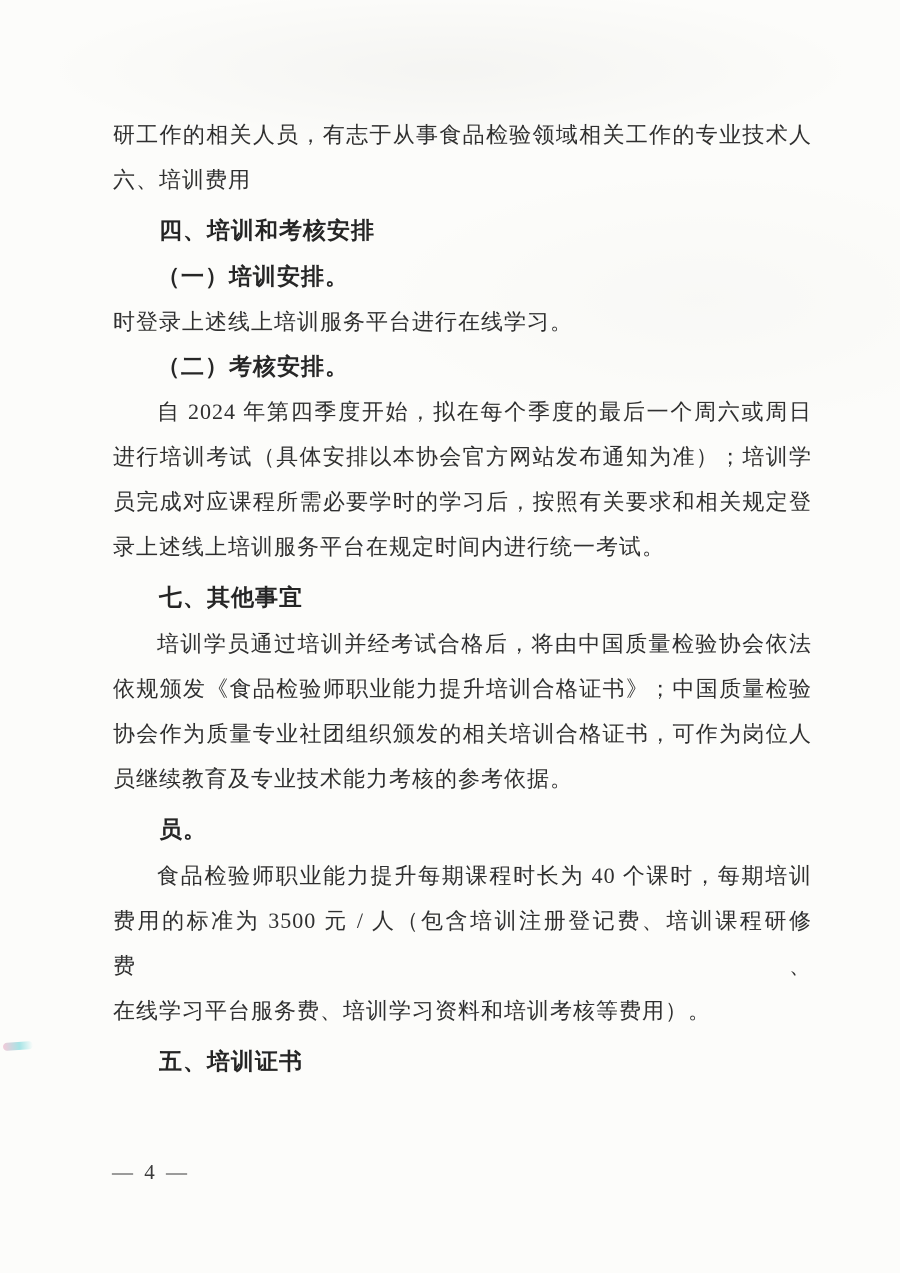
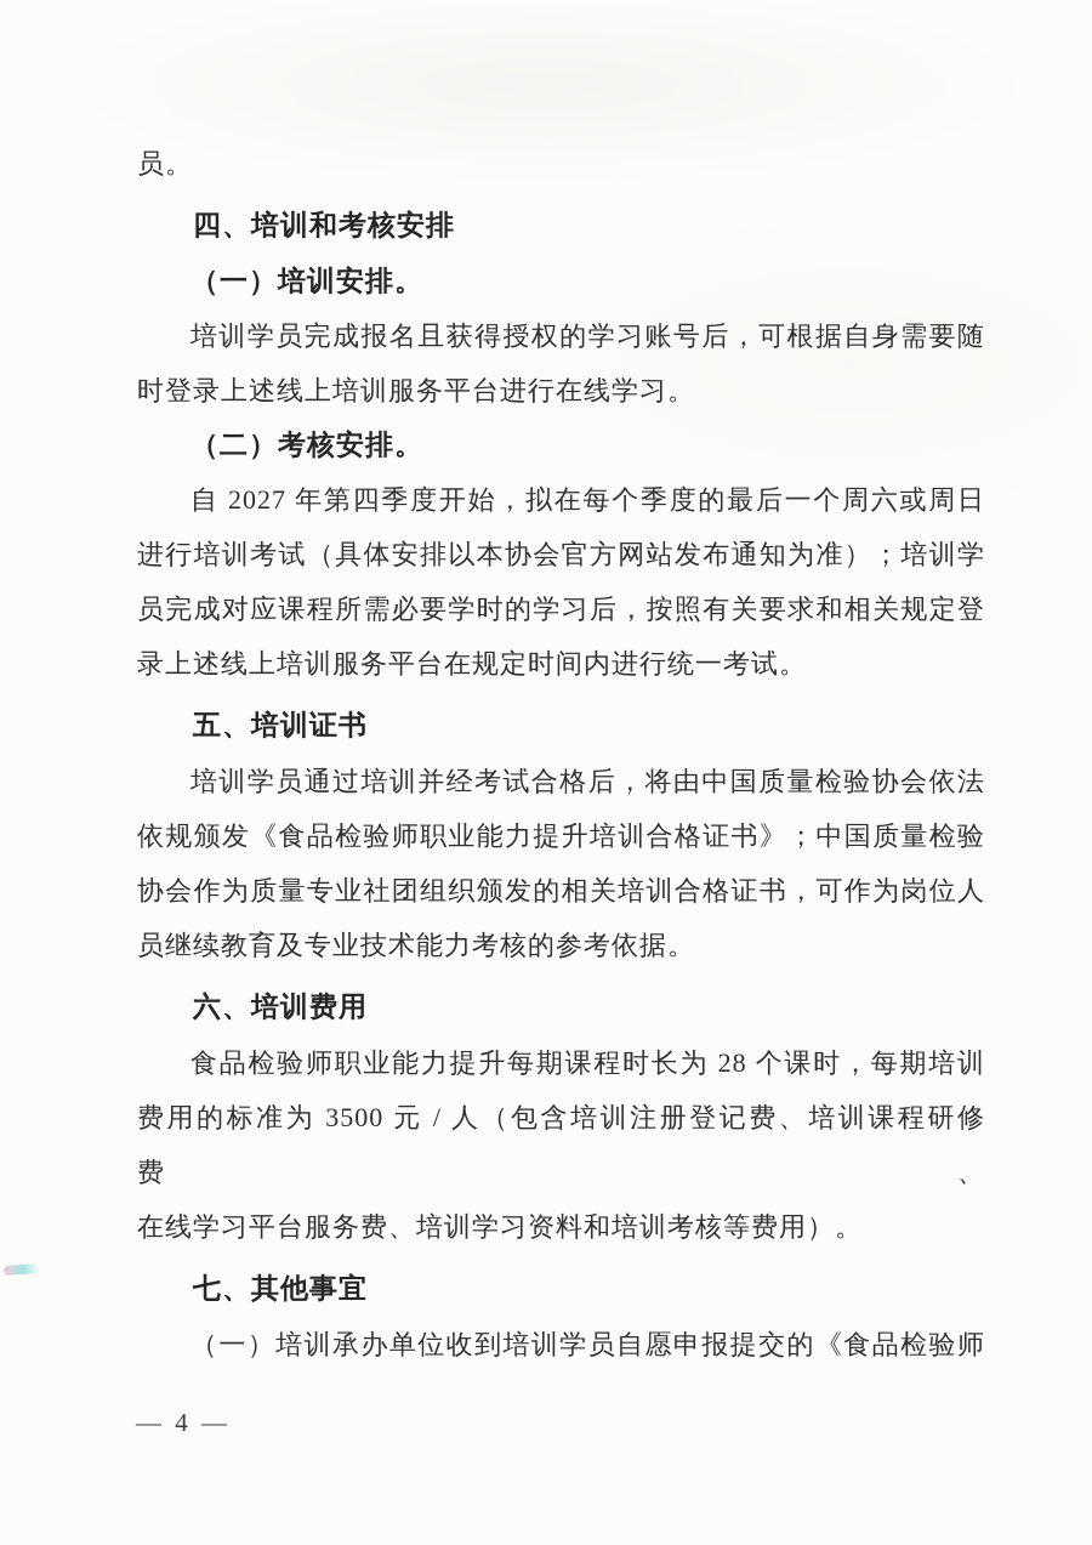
- 研工作的相关人员，有志于从事食品检验领域相关工作的专业技术人
- 六、培训费用
+ 员。
  四、培训和考核安排
  （一）培训安排。
+ 培训学员完成报名且获得授权的学习账号后，可根据自身需要随
  时登录上述线上培训服务平台进行在线学习。
  （二）考核安排。
- 自 2024 年第四季度开始，拟在每个季度的最后一个周六或周日
+ 自 2027 年第四季度开始，拟在每个季度的最后一个周六或周日
  进行培训考试（具体安排以本协会官方网站发布通知为准）；培训学
  员完成对应课程所需必要学时的学习后，按照有关要求和相关规定登
  录上述线上培训服务平台在规定时间内进行统一考试。
- 七、其他事宜
+ 五、培训证书
  培训学员通过培训并经考试合格后，将由中国质量检验协会依法
  依规颁发《食品检验师职业能力提升培训合格证书》；中国质量检验
  协会作为质量专业社团组织颁发的相关培训合格证书，可作为岗位人
  员继续教育及专业技术能力考核的参考依据。
- 员。
+ 六、培训费用
- 食品检验师职业能力提升每期课程时长为 40 个课时，每期培训
+ 食品检验师职业能力提升每期课程时长为 28 个课时，每期培训
  费用的标准为 3500 元 / 人（包含培训注册登记费、培训课程研修费、
  在线学习平台服务费、培训学习资料和培训考核等费用）。
- 五、培训证书
+ 七、其他事宜
+ （一）培训承办单位收到培训学员自愿申报提交的《食品检验师
  — 4 —
